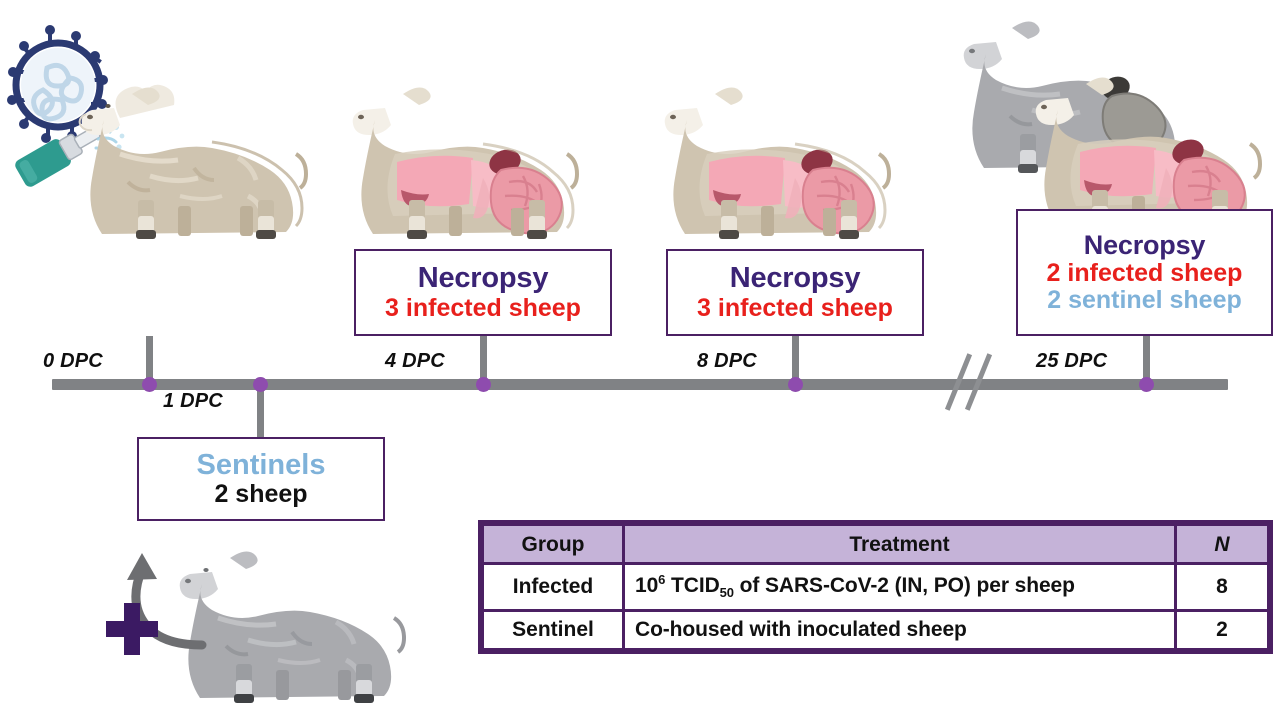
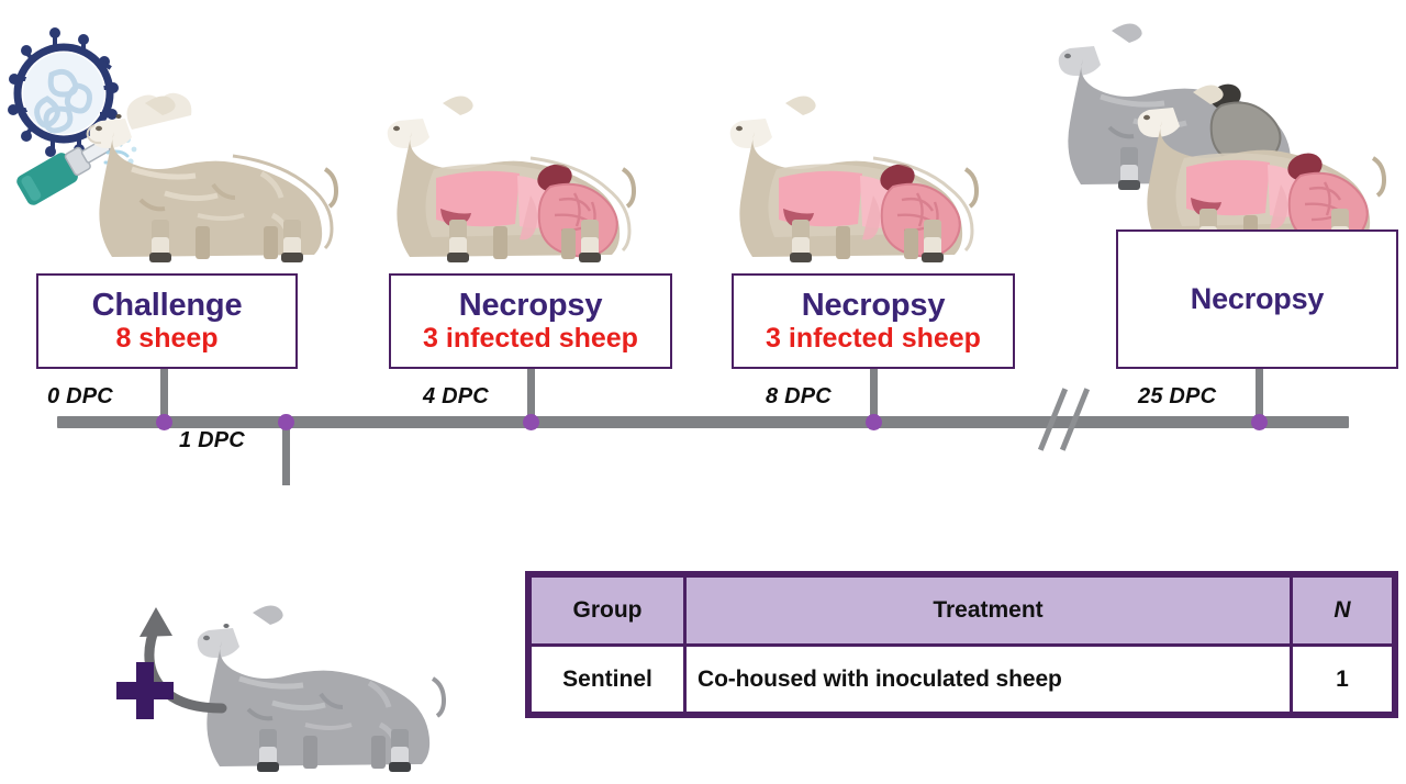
  0 DPC
  1 DPC
  4 DPC
  8 DPC
  25 DPC
+ Challenge
+ 8 sheep
  Necropsy
  3 infected sheep
  Necropsy
  3 infected sheep
  Necropsy
- 2 infected sheep
- 2 sentinel sheep
- Sentinels
- 2 sheep
  Group	Treatment	N
- Infected	106 TCID50 of SARS-CoV-2 (IN, PO) per sheep	8
- Sentinel	Co-housed with inoculated sheep	2
+ Sentinel	Co-housed with inoculated sheep	1
